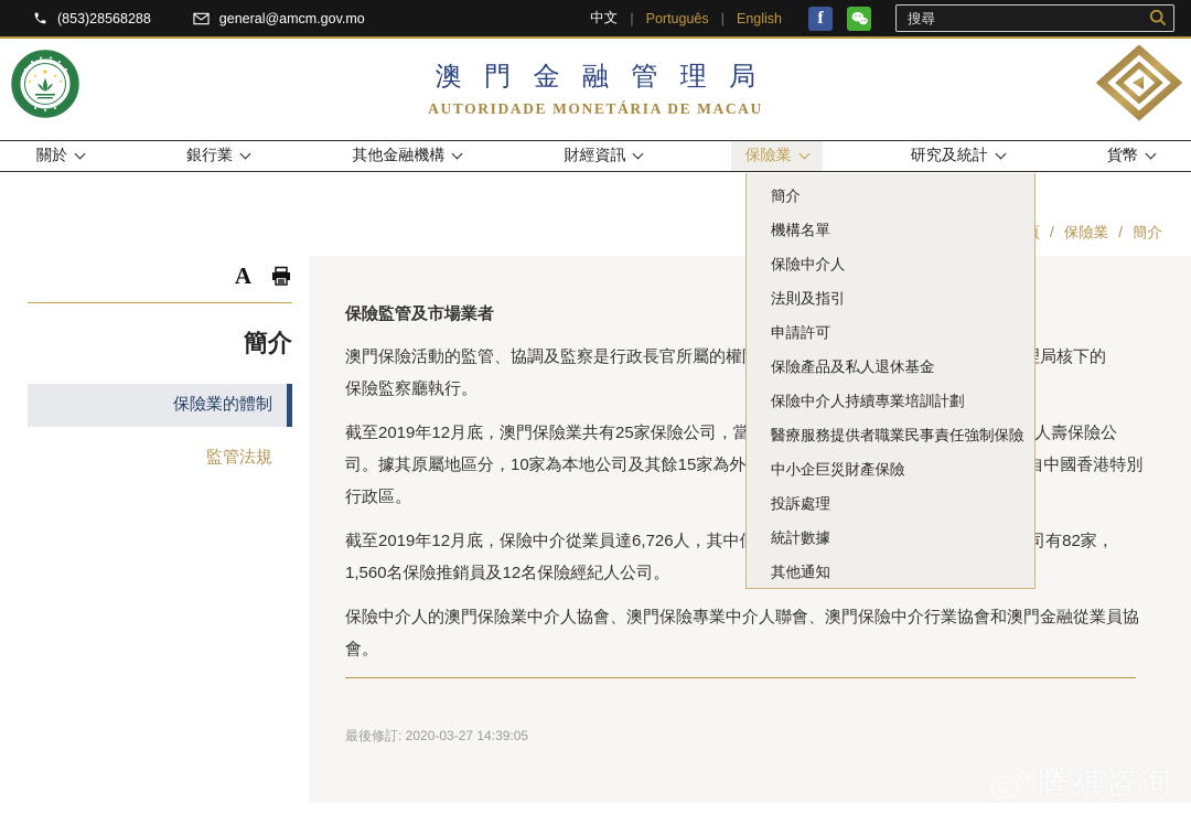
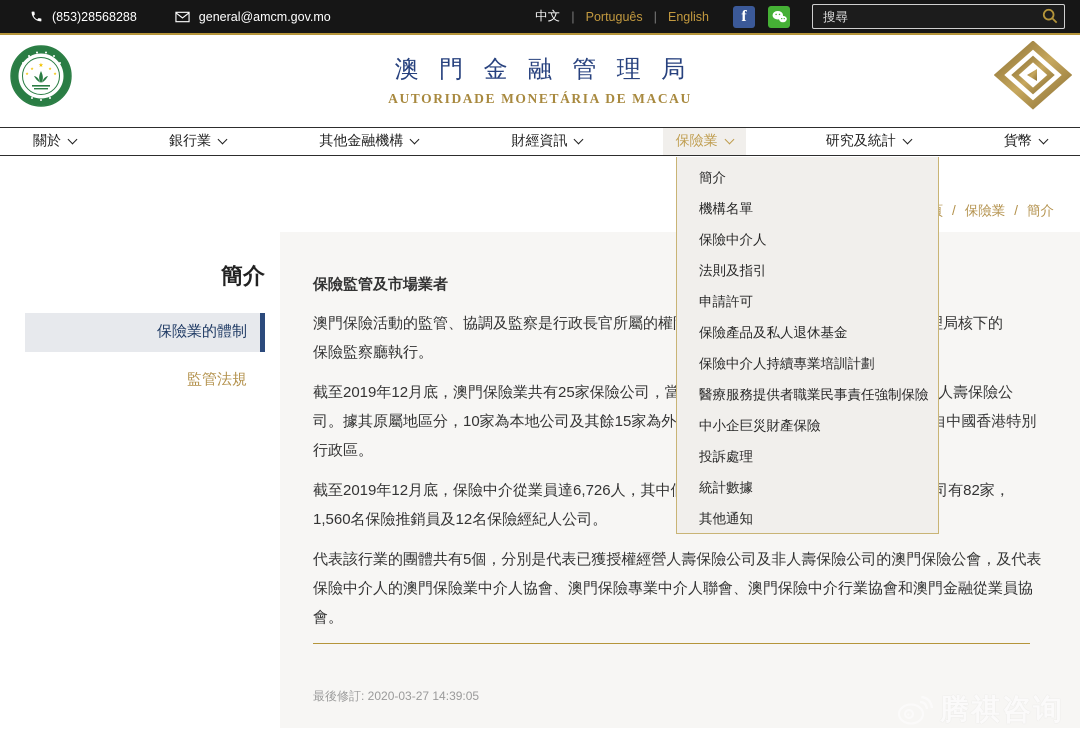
  (853)28568288
  general@amcm.gov.mo
  中文
  |
  Português
  |
  English
  f
  搜尋
  澳門金融管理局
  AUTORIDADE MONETÁRIA DE MACAU
  關於
  銀行業
  其他金融機構
  財經資訊
  保險業
  研究及統計
  貨幣
  /
  保險業
  /
  簡介
  簡介
  機構名單
  保險中介人
  法則及指引
  申請許可
  保險產品及私人退休基金
  保險中介人持續專業培訓計劃
  醫療服務提供者職業民事責任強制保險
  中小企巨災財產保險
  投訴處理
  統計數據
  其他通知
- A
  簡介
  保險業的體制
  監管法規
  保險監管及市場業者
  保險監察廳執行。
  行政區。
  1,560名保險推銷員及12名保險經紀人公司。
+ 代表該行業的團體共有5個，分別是代表已獲授權經營人壽保險公司及非人壽保險公司的澳門保險公會，及代表
  保險中介人的澳門保險業中介人協會、澳門保險專業中介人聯會、澳門保險中介行業協會和澳門金融從業員協
  會。
  最後修訂: 2020-03-27 14:39:05
